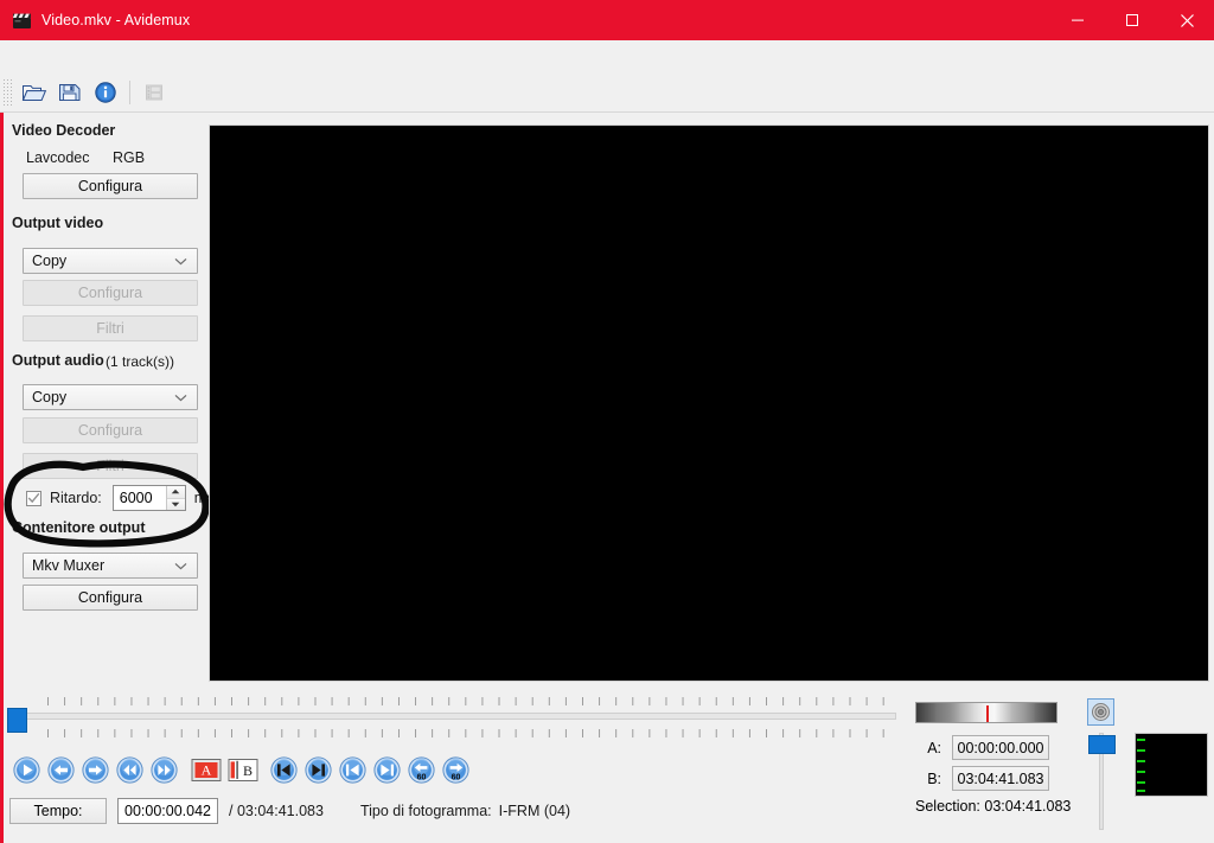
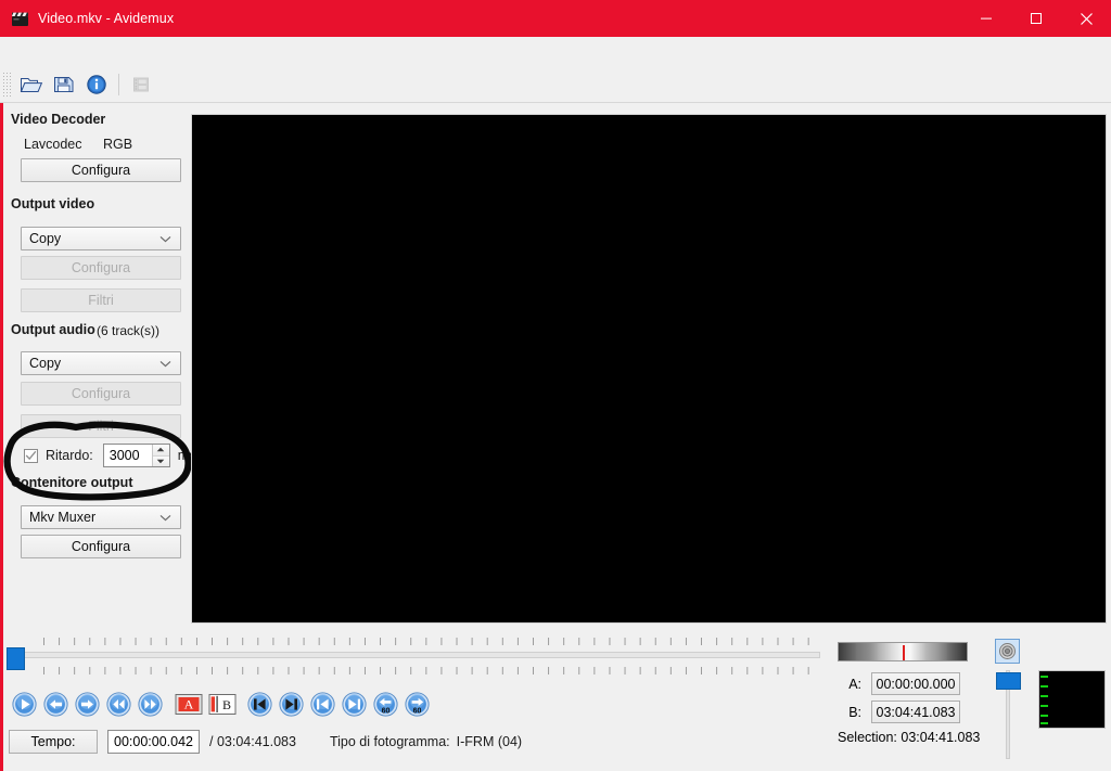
  Video.mkv - Avidemux
  Video Decoder
  Lavcodec
  RGB
  Configura
  Output video
  Copy
  Configura
  Filtri
  Output audio
- (1 track(s))
+ (6 track(s))
  Copy
  Configura
  Ritardo:
- 6000
+ 3000
  ontenitore output
  Mkv Muxer
  Configura
  A
  B
  Tempo:
  00:00:00.042
  / 03:04:41.083
  Tipo di fotogramma:
  I-FRM (04)
  A:
  00:00:00.000
  B:
  03:04:41.083
  Selection: 03:04:41.083
